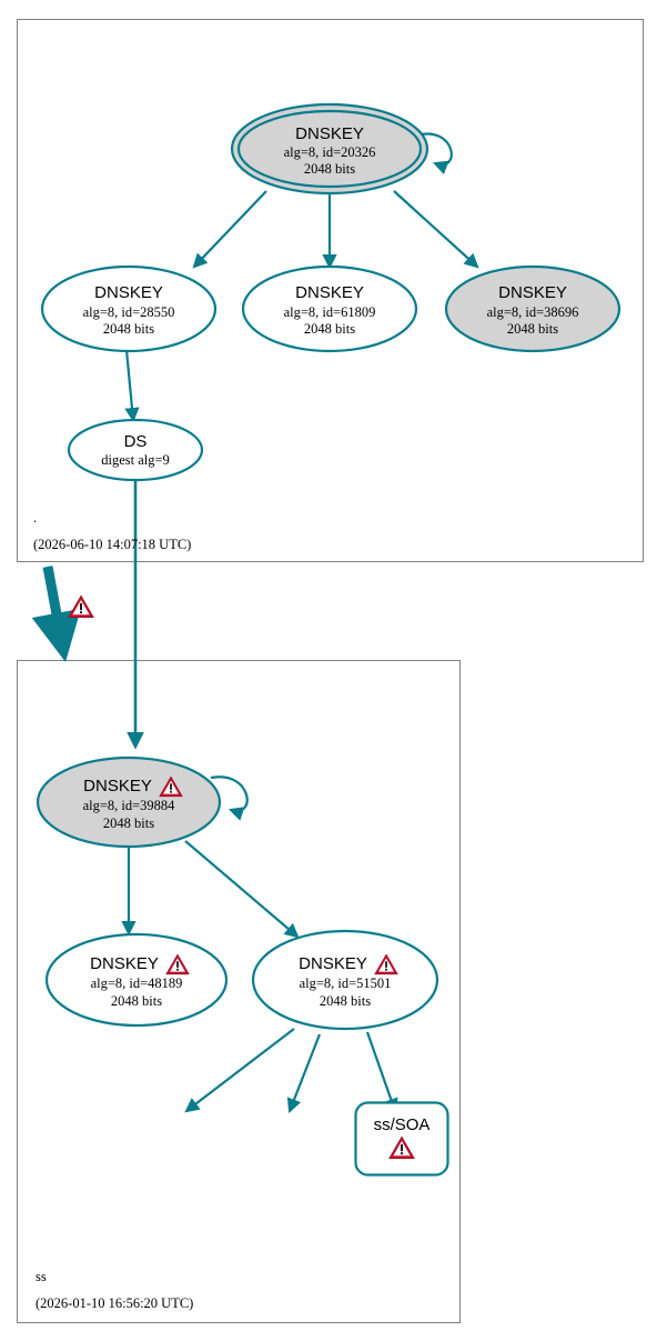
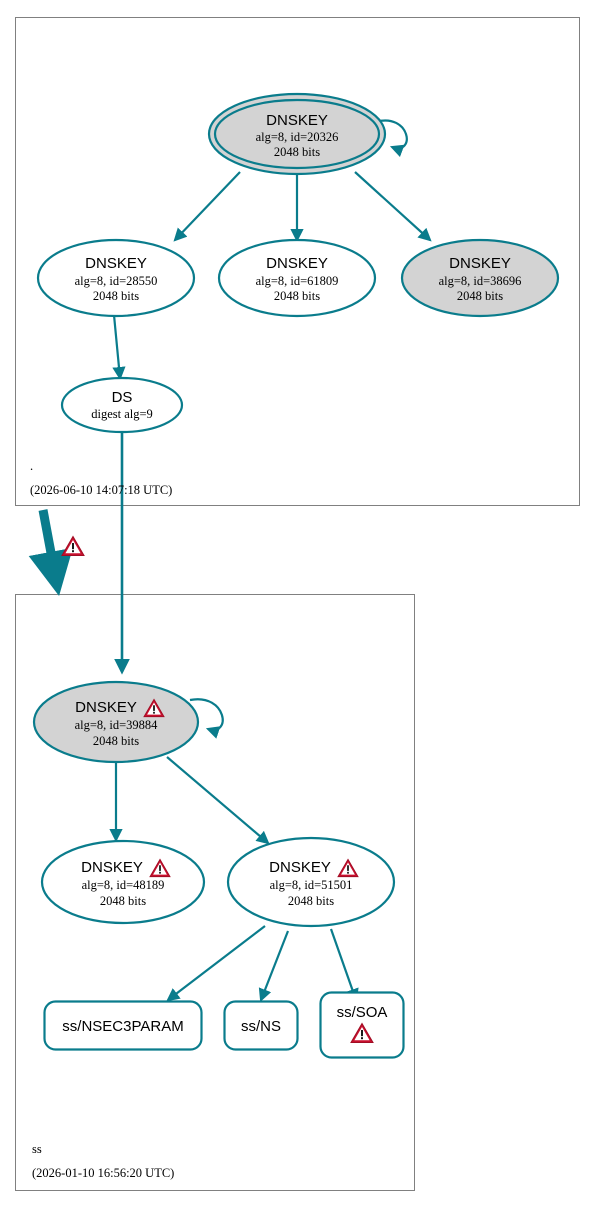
  DNSKEY
  alg=8, id=20326
  2048 bits
  DNSKEY
  alg=8, id=28550
  2048 bits
  DNSKEY
  alg=8, id=61809
  2048 bits
  DNSKEY
  alg=8, id=38696
  2048 bits
  DS
  digest alg=9
  .
  (2026-06-10 14:07:18 UTC)
  DNSKEY
  alg=8, id=39884
  2048 bits
  DNSKEY
  alg=8, id=48189
  2048 bits
  DNSKEY
  alg=8, id=51501
  2048 bits
+ ss/NSEC3PARAM
+ ss/NS
  ss/SOA
  ss
  (2026-01-10 16:56:20 UTC)
